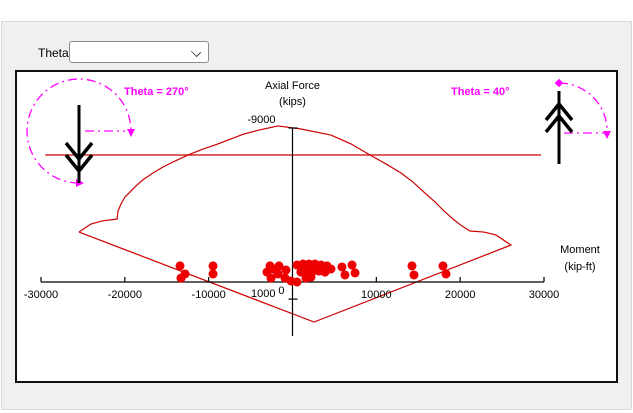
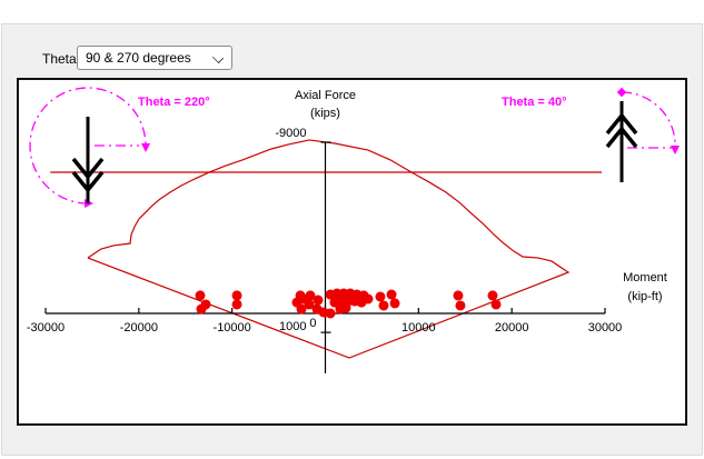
  Theta
+ 90 & 270 degrees
  -30000
  -20000
  -10000
  0
  10000
  20000
  30000
  -9000
  1000
  Axial Force
  (kips)
  Moment
  (kip-ft)
- Theta = 270°
+ Theta = 220°
  Theta = 40°
